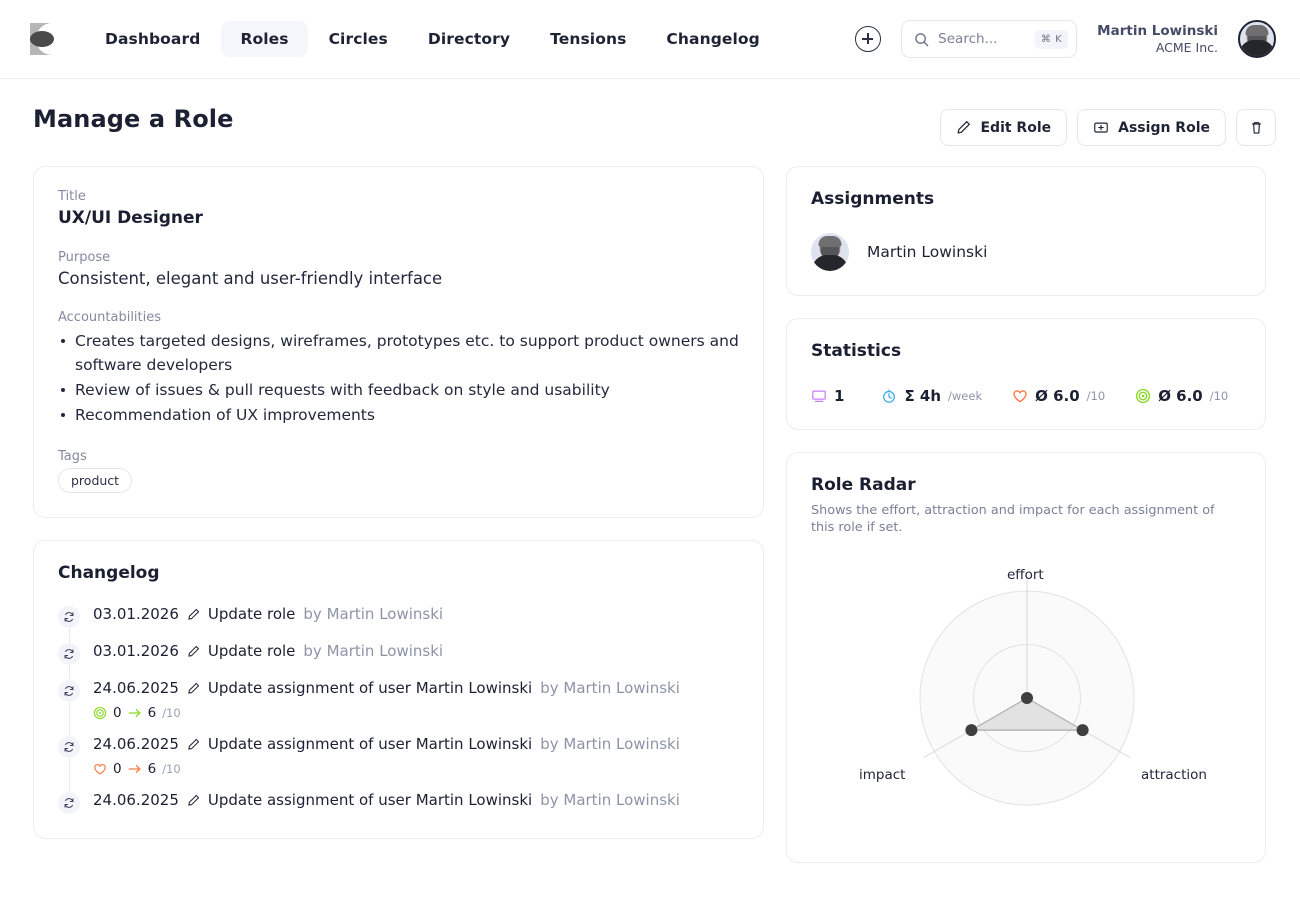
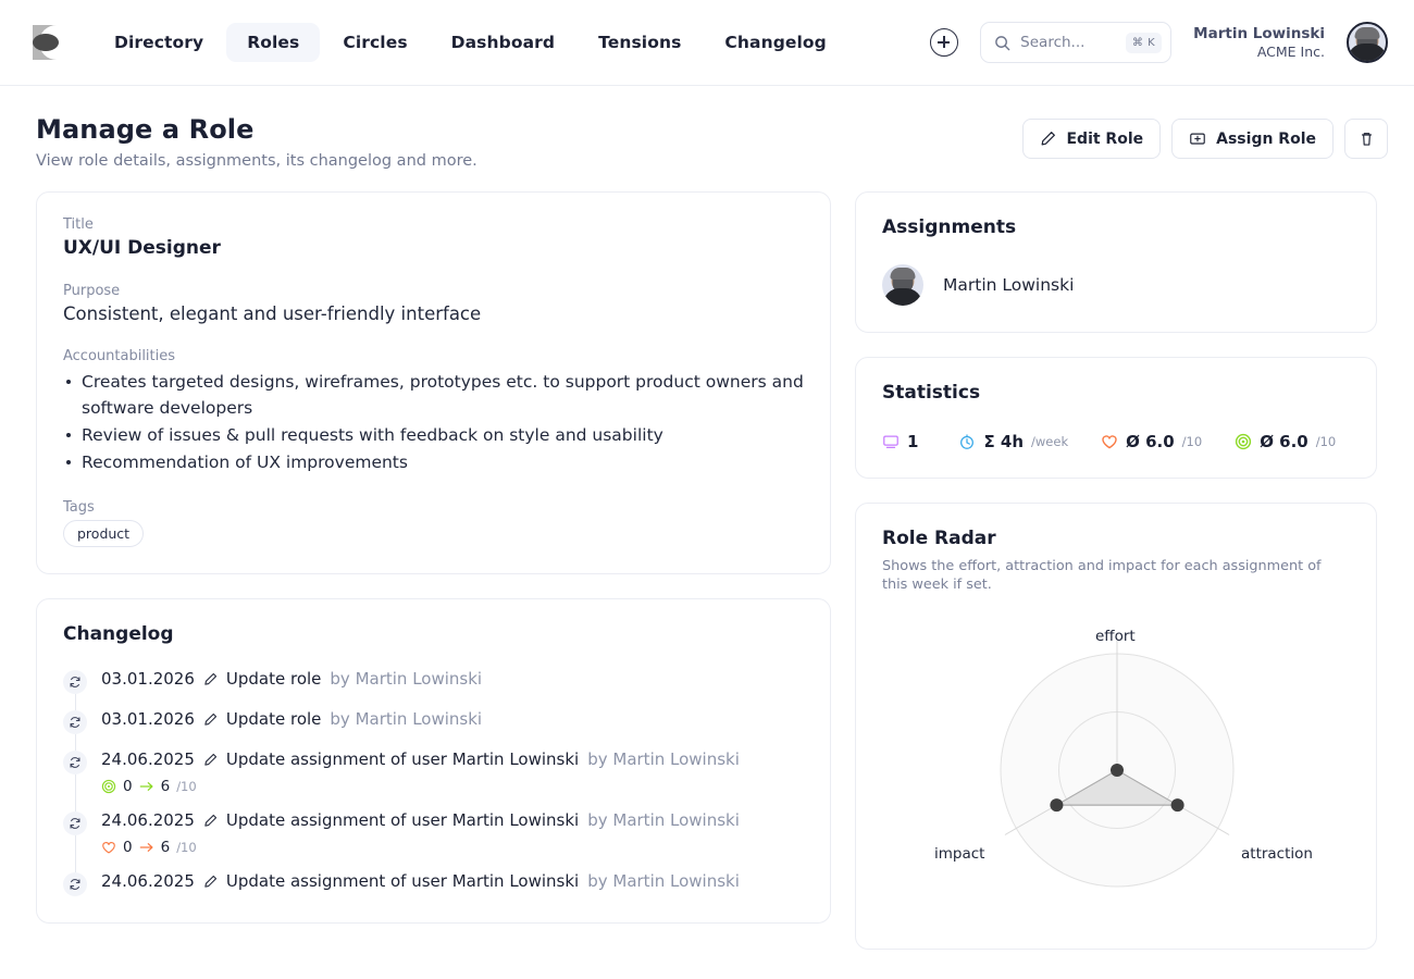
- Dashboard
+ Directory
  Roles
  Circles
- Directory
+ Dashboard
  Tensions
  Changelog
  Search...
  ⌘ K
  Martin Lowinski
  ACME Inc.
  Manage a Role
+ View role details, assignments, its changelog and more.
  Edit Role
  Assign Role
  Title
  UX/UI Designer
  Purpose
  Consistent, elegant and user-friendly interface
  Accountabilities
  Creates targeted designs, wireframes, prototypes etc. to support product owners and software developers
  Review of issues & pull requests with feedback on style and usability
  Recommendation of UX improvements
  Tags
  product
  Changelog
  03.01.2026
  Update role
  by Martin Lowinski
  03.01.2026
  Update role
  by Martin Lowinski
  24.06.2025
  Update assignment of user Martin Lowinski
  by Martin Lowinski
  0
  6
  /10
  24.06.2025
  Update assignment of user Martin Lowinski
  by Martin Lowinski
  0
  6
  /10
  24.06.2025
  Update assignment of user Martin Lowinski
  by Martin Lowinski
  Assignments
  Martin Lowinski
  Statistics
  1
  Σ 4h
  /week
  Ø 6.0
  /10
  Ø 6.0
  /10
  Role Radar
- Shows the effort, attraction and impact for each assignment of this role if set.
+ Shows the effort, attraction and impact for each assignment of this week if set.
  effort
  attraction
  impact
